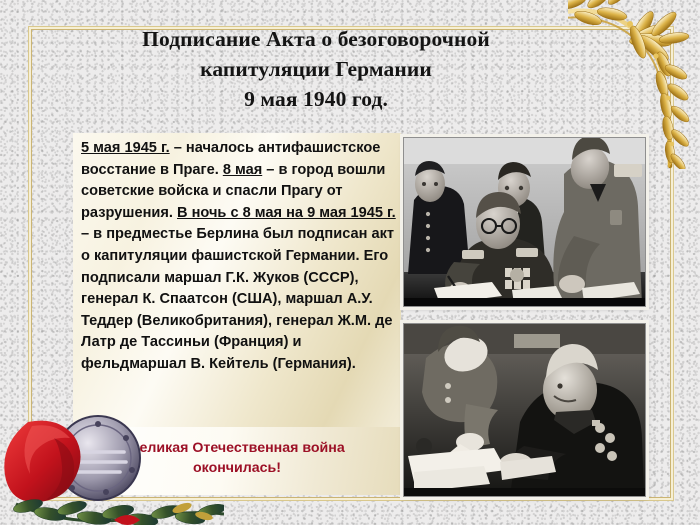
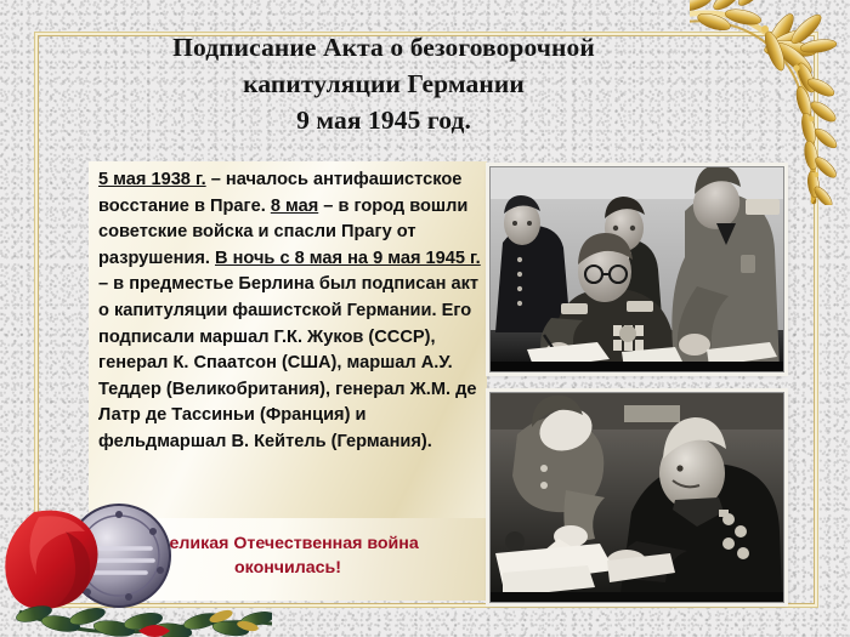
  Подписание Акта о безоговорочной
  капитуляции Германии
- 9 мая 1940 год.
+ 9 мая 1945 год.
- 5 мая 1945 г. – началось антифашистское восстание в Праге. 8 мая – в город вошли советские войска и спасли Прагу от разрушения. В ночь с 8 мая на 9 мая 1945 г. – в предместье Берлина был подписан акт о капитуляции фашистской Германии. Его подписали маршал Г.К. Жуков (СССР), генерал К. Спаатсон (США), маршал А.У. Теддер (Великобритания), генерал Ж.М. де Латр де Тассиньи (Франция) и фельдмаршал В. Кейтель (Германия).
+ 5 мая 1938 г. – началось антифашистское восстание в Праге. 8 мая – в город вошли советские войска и спасли Прагу от разрушения. В ночь с 8 мая на 9 мая 1945 г. – в предместье Берлина был подписан акт о капитуляции фашистской Германии. Его подписали маршал Г.К. Жуков (СССР), генерал К. Спаатсон (США), маршал А.У. Теддер (Великобритания), генерал Ж.М. де Латр де Тассиньи (Франция) и фельдмаршал В. Кейтель (Германия).
  еликая Отечественная война
  окончилась!
